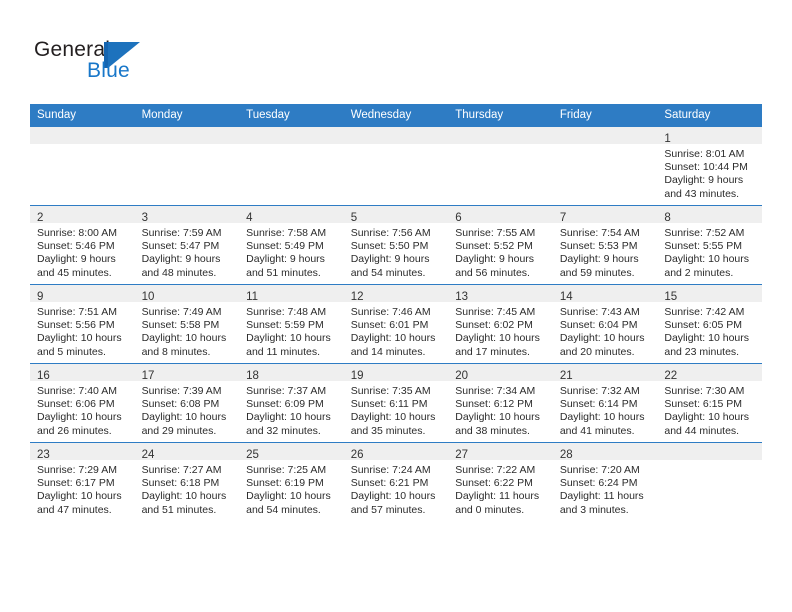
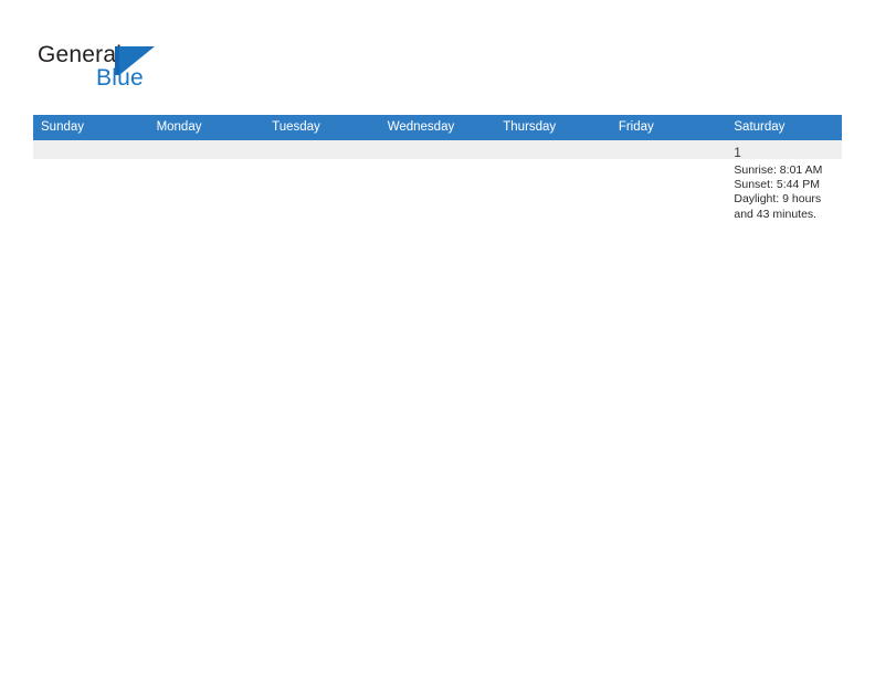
  Genera
  Blue
  Sunday	Monday	Tuesday	Wednesday	Thursday	Friday	Saturday
- 						1Sunrise: 8:01 AMSunset: 10:44 PMDaylight: 9 hoursand 43 minutes.
+ 						1Sunrise: 8:01 AMSunset: 5:44 PMDaylight: 9 hoursand 43 minutes.
- 2Sunrise: 8:00 AMSunset: 5:46 PMDaylight: 9 hoursand 45 minutes.	3Sunrise: 7:59 AMSunset: 5:47 PMDaylight: 9 hoursand 48 minutes.	4Sunrise: 7:58 AMSunset: 5:49 PMDaylight: 9 hoursand 51 minutes.	5Sunrise: 7:56 AMSunset: 5:50 PMDaylight: 9 hoursand 54 minutes.	6Sunrise: 7:55 AMSunset: 5:52 PMDaylight: 9 hoursand 56 minutes.	7Sunrise: 7:54 AMSunset: 5:53 PMDaylight: 9 hoursand 59 minutes.	8Sunrise: 7:52 AMSunset: 5:55 PMDaylight: 10 hoursand 2 minutes.
- 9Sunrise: 7:51 AMSunset: 5:56 PMDaylight: 10 hoursand 5 minutes.	10Sunrise: 7:49 AMSunset: 5:58 PMDaylight: 10 hoursand 8 minutes.	11Sunrise: 7:48 AMSunset: 5:59 PMDaylight: 10 hoursand 11 minutes.	12Sunrise: 7:46 AMSunset: 6:01 PMDaylight: 10 hoursand 14 minutes.	13Sunrise: 7:45 AMSunset: 6:02 PMDaylight: 10 hoursand 17 minutes.	14Sunrise: 7:43 AMSunset: 6:04 PMDaylight: 10 hoursand 20 minutes.	15Sunrise: 7:42 AMSunset: 6:05 PMDaylight: 10 hoursand 23 minutes.
- 16Sunrise: 7:40 AMSunset: 6:06 PMDaylight: 10 hoursand 26 minutes.	17Sunrise: 7:39 AMSunset: 6:08 PMDaylight: 10 hoursand 29 minutes.	18Sunrise: 7:37 AMSunset: 6:09 PMDaylight: 10 hoursand 32 minutes.	19Sunrise: 7:35 AMSunset: 6:11 PMDaylight: 10 hoursand 35 minutes.	20Sunrise: 7:34 AMSunset: 6:12 PMDaylight: 10 hoursand 38 minutes.	21Sunrise: 7:32 AMSunset: 6:14 PMDaylight: 10 hoursand 41 minutes.	22Sunrise: 7:30 AMSunset: 6:15 PMDaylight: 10 hoursand 44 minutes.
- 23Sunrise: 7:29 AMSunset: 6:17 PMDaylight: 10 hoursand 47 minutes.	24Sunrise: 7:27 AMSunset: 6:18 PMDaylight: 10 hoursand 51 minutes.	25Sunrise: 7:25 AMSunset: 6:19 PMDaylight: 10 hoursand 54 minutes.	26Sunrise: 7:24 AMSunset: 6:21 PMDaylight: 10 hoursand 57 minutes.	27Sunrise: 7:22 AMSunset: 6:22 PMDaylight: 11 hoursand 0 minutes.	28Sunrise: 7:20 AMSunset: 6:24 PMDaylight: 11 hoursand 3 minutes.
